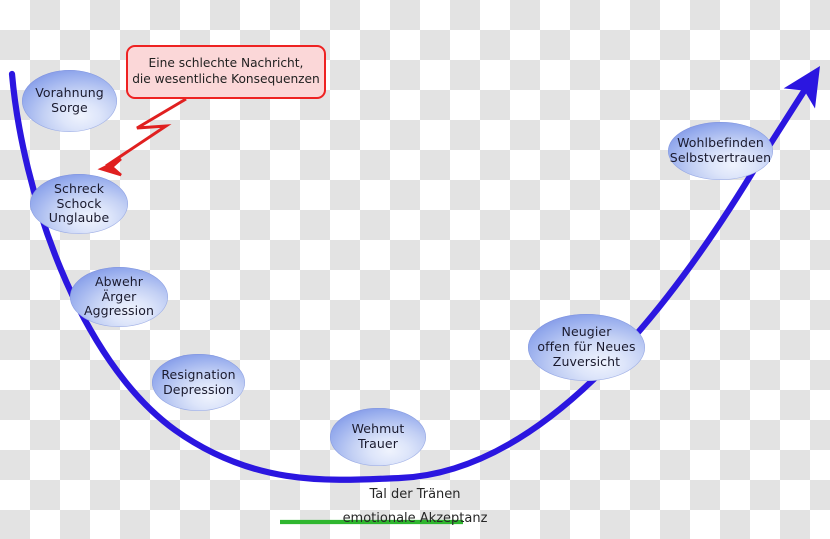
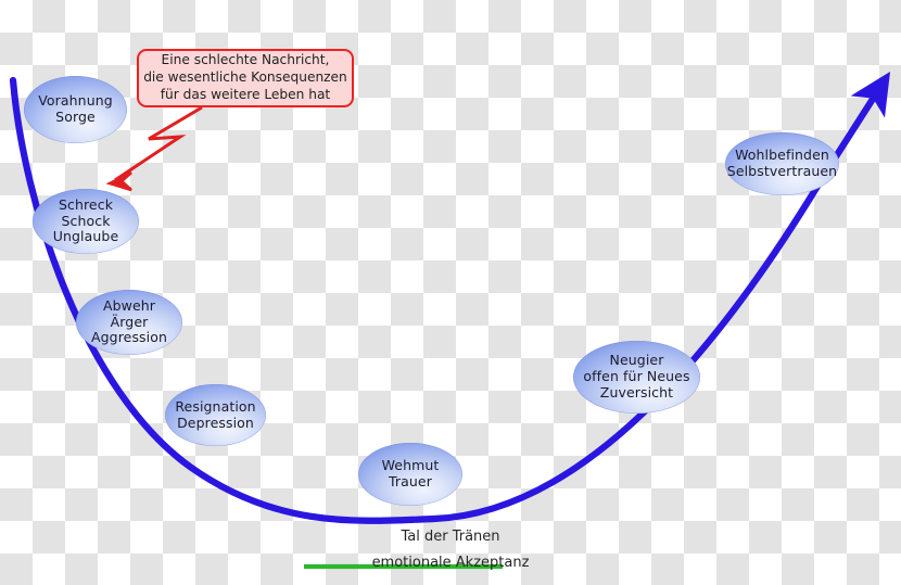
  Eine schlechte Nachricht,
  die wesentliche Konsequenzen
+ für das weitere Leben hat
  Vorahnung
  Sorge
  Schreck
  Schock
  Unglaube
  Abwehr
  Ärger
  Aggression
  Resignation
  Depression
  Wehmut
  Trauer
  Neugier
  offen für Neues
  Zuversicht
  Wohlbefinden
  Selbstvertrauen
  Tal der Tränen
  emotionale Akzeptanz
